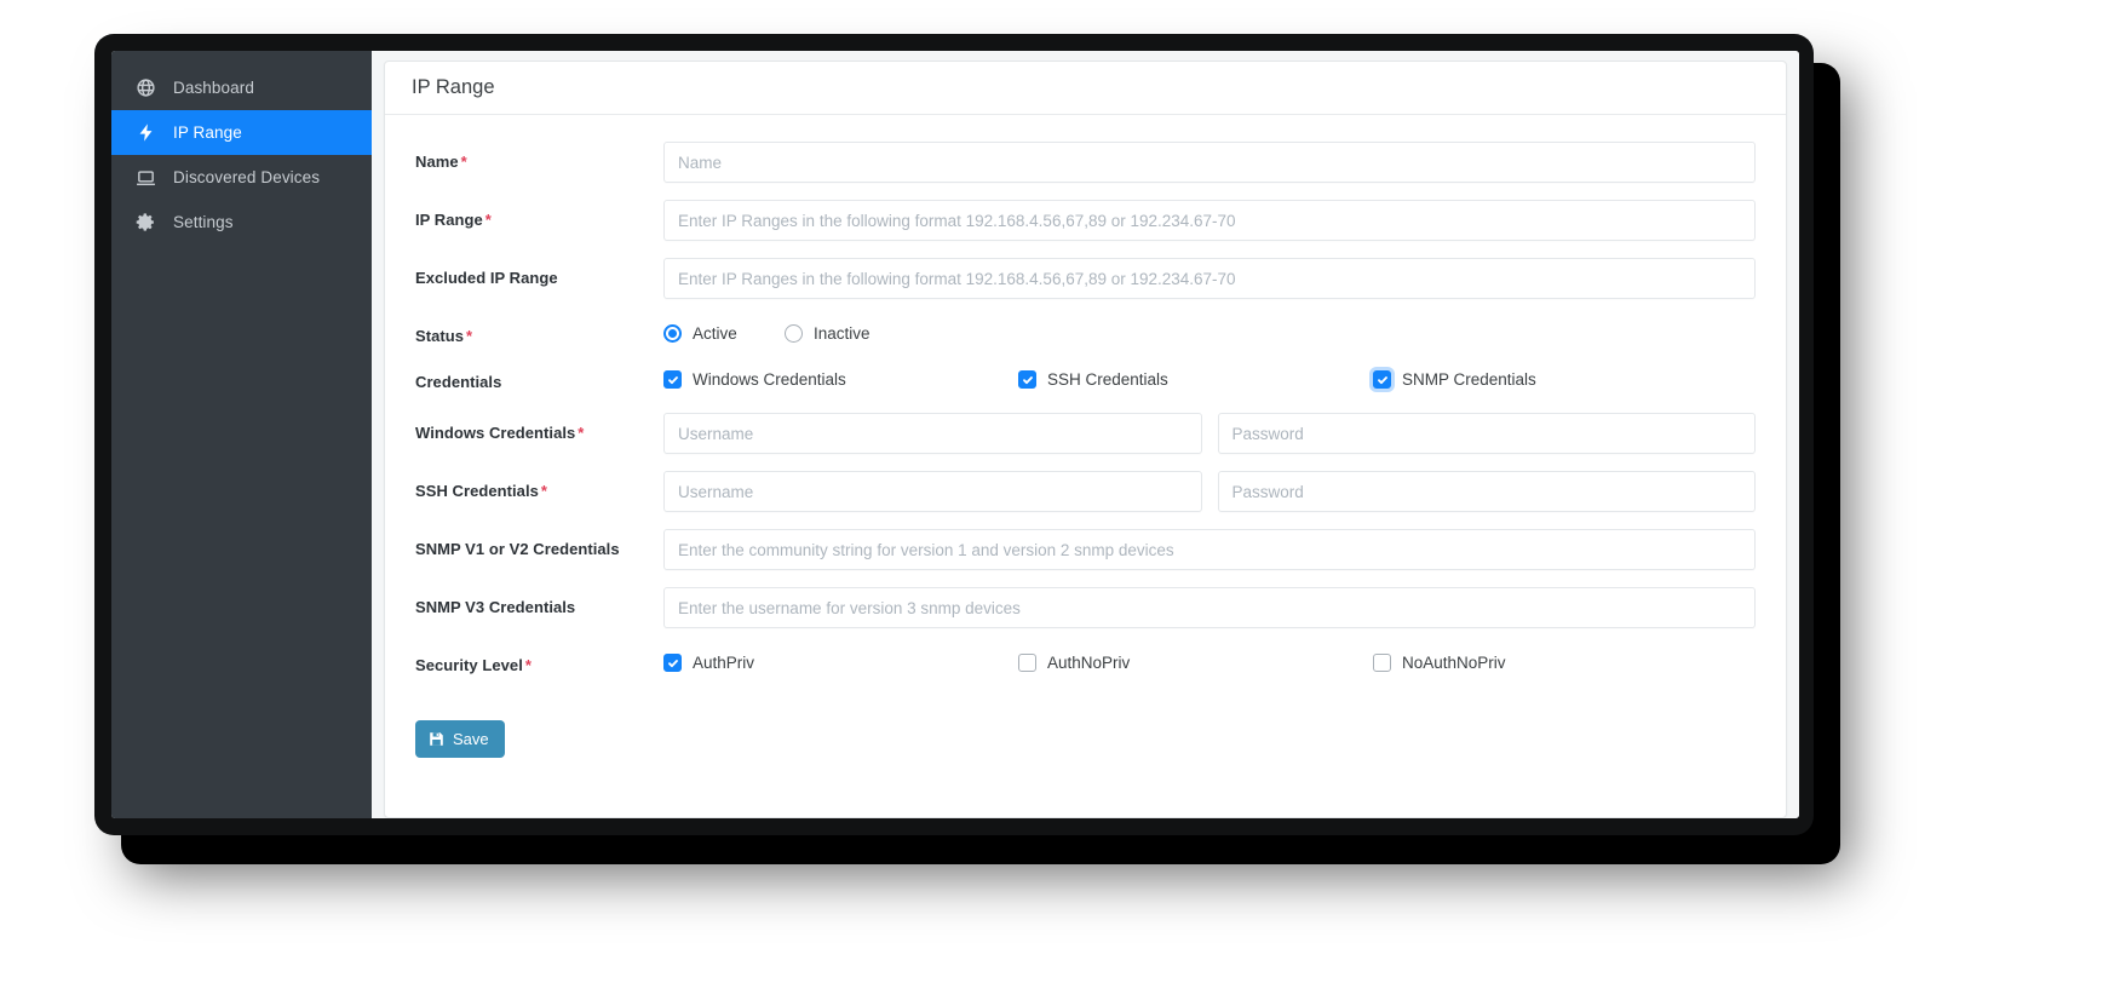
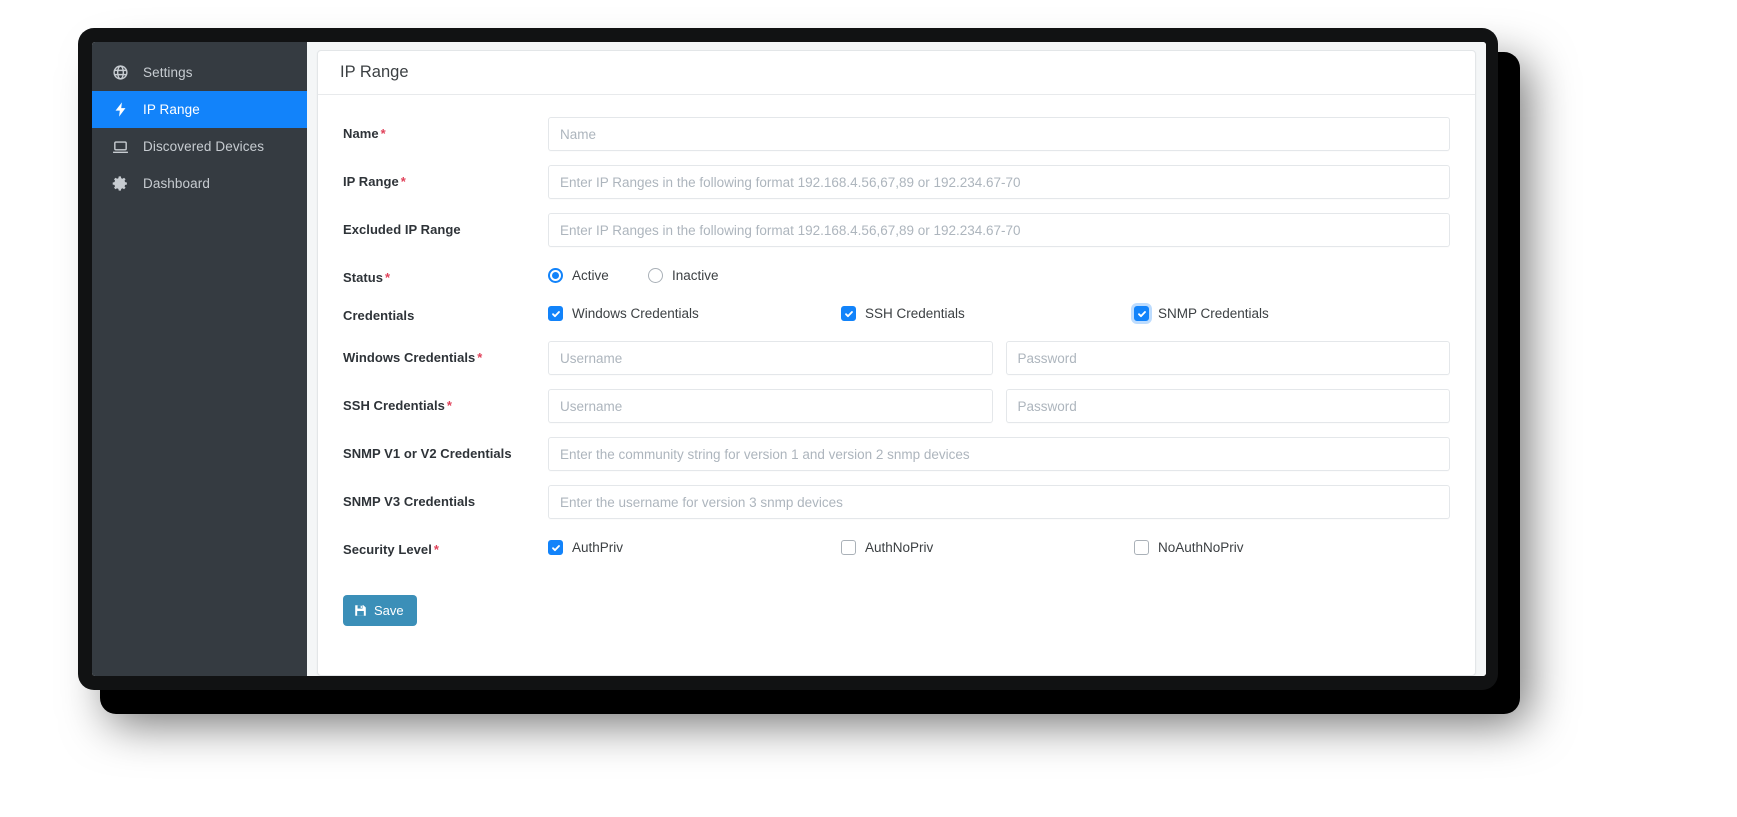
- Dashboard
+ Settings
  IP Range
  Discovered Devices
- Settings
+ Dashboard
  IP Range
  Name *
  Name
  IP Range *
  Enter IP Ranges in the following format 192.168.4.56,67,89 or 192.234.67-70
  Excluded IP Range
  Enter IP Ranges in the following format 192.168.4.56,67,89 or 192.234.67-70
  Status *
  Active
  Inactive
  Credentials
  Windows Credentials
  SSH Credentials
  SNMP Credentials
  Windows Credentials *
  Username
  Password
  SSH Credentials *
  Username
  Password
  SNMP V1 or V2 Credentials
  Enter the community string for version 1 and version 2 snmp devices
  SNMP V3 Credentials
  Enter the username for version 3 snmp devices
  Security Level *
  AuthPriv
  AuthNoPriv
  NoAuthNoPriv
  Save
